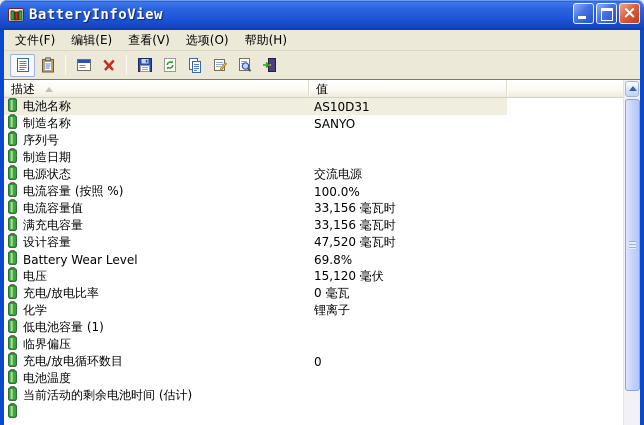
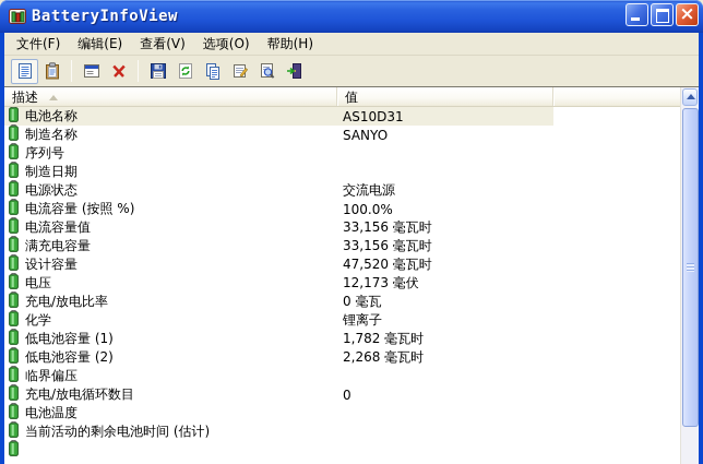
  BatteryInfoView
  文件(F)
  编辑(E)
  查看(V)
  选项(O)
  帮助(H)
  描述
  值
  电池名称
  AS10D31
  制造名称
  SANYO
  序列号
  制造日期
  电源状态
  交流电源
  电流容量 (按照 %)
  100.0%
  电流容量值
  33,156 毫瓦时
  满充电容量
  33,156 毫瓦时
  设计容量
  47,520 毫瓦时
- Battery Wear Level
- 69.8%
  电压
- 15,120 毫伏
+ 12,173 毫伏
  充电/放电比率
  0 毫瓦
  化学
  锂离子
  低电池容量 (1)
+ 1,782 毫瓦时
+ 低电池容量 (2)
+ 2,268 毫瓦时
  临界偏压
  充电/放电循环数目
  0
  电池温度
  当前活动的剩余电池时间 (估计)
